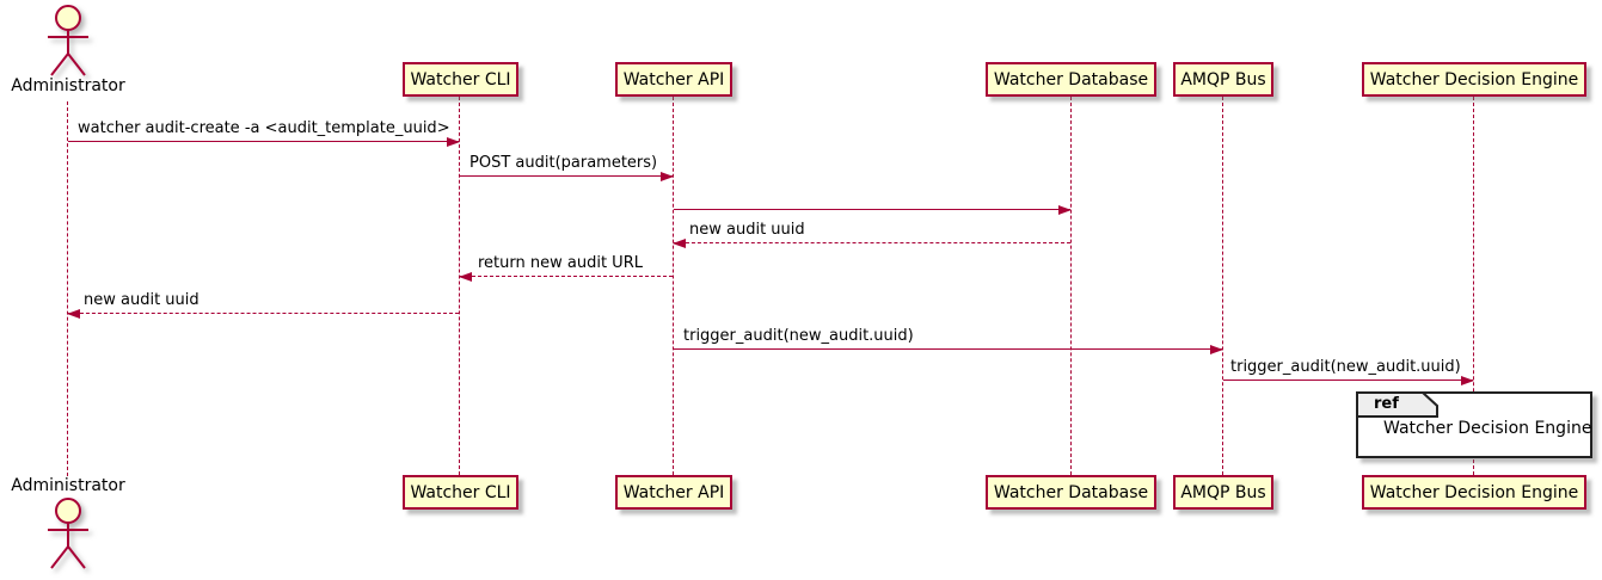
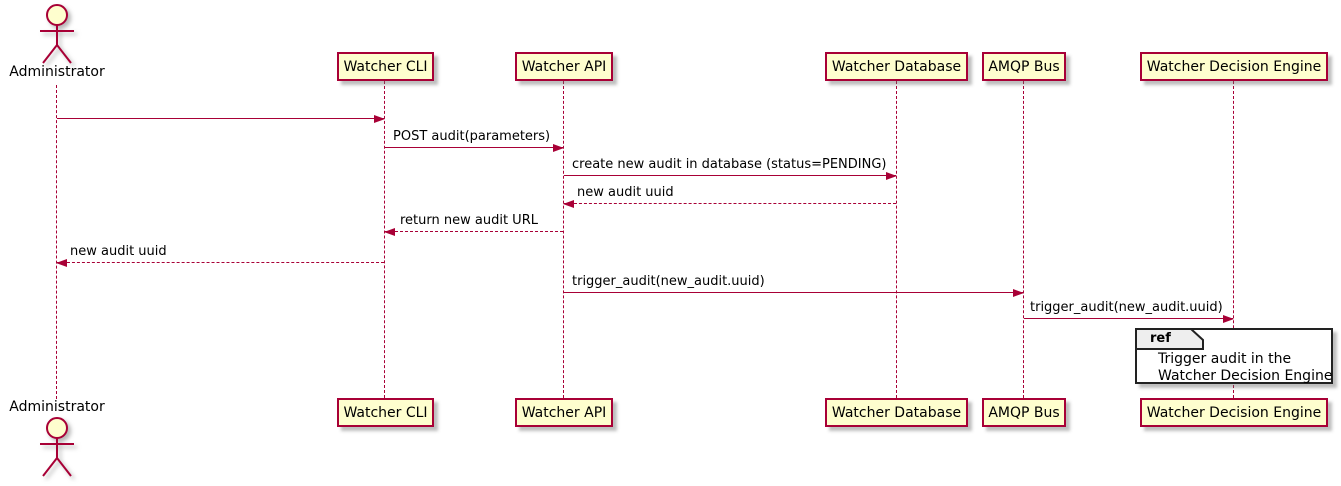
  Administrator
  Watcher CLI
  Watcher API
  Watcher Database
  AMQP Bus
  Watcher Decision Engine
- watcher audit-create -a <audit_template_uuid>
  POST audit(parameters)
+ create new audit in database (status=PENDING)
  new audit uuid
  return new audit URL
  new audit uuid
  trigger_audit(new_audit.uuid)
  trigger_audit(new_audit.uuid)
  ref
+ Trigger audit in the
  Watcher Decision Engine
  Watcher CLI
  Watcher API
  Watcher Database
  AMQP Bus
  Watcher Decision Engine
  Administrator
